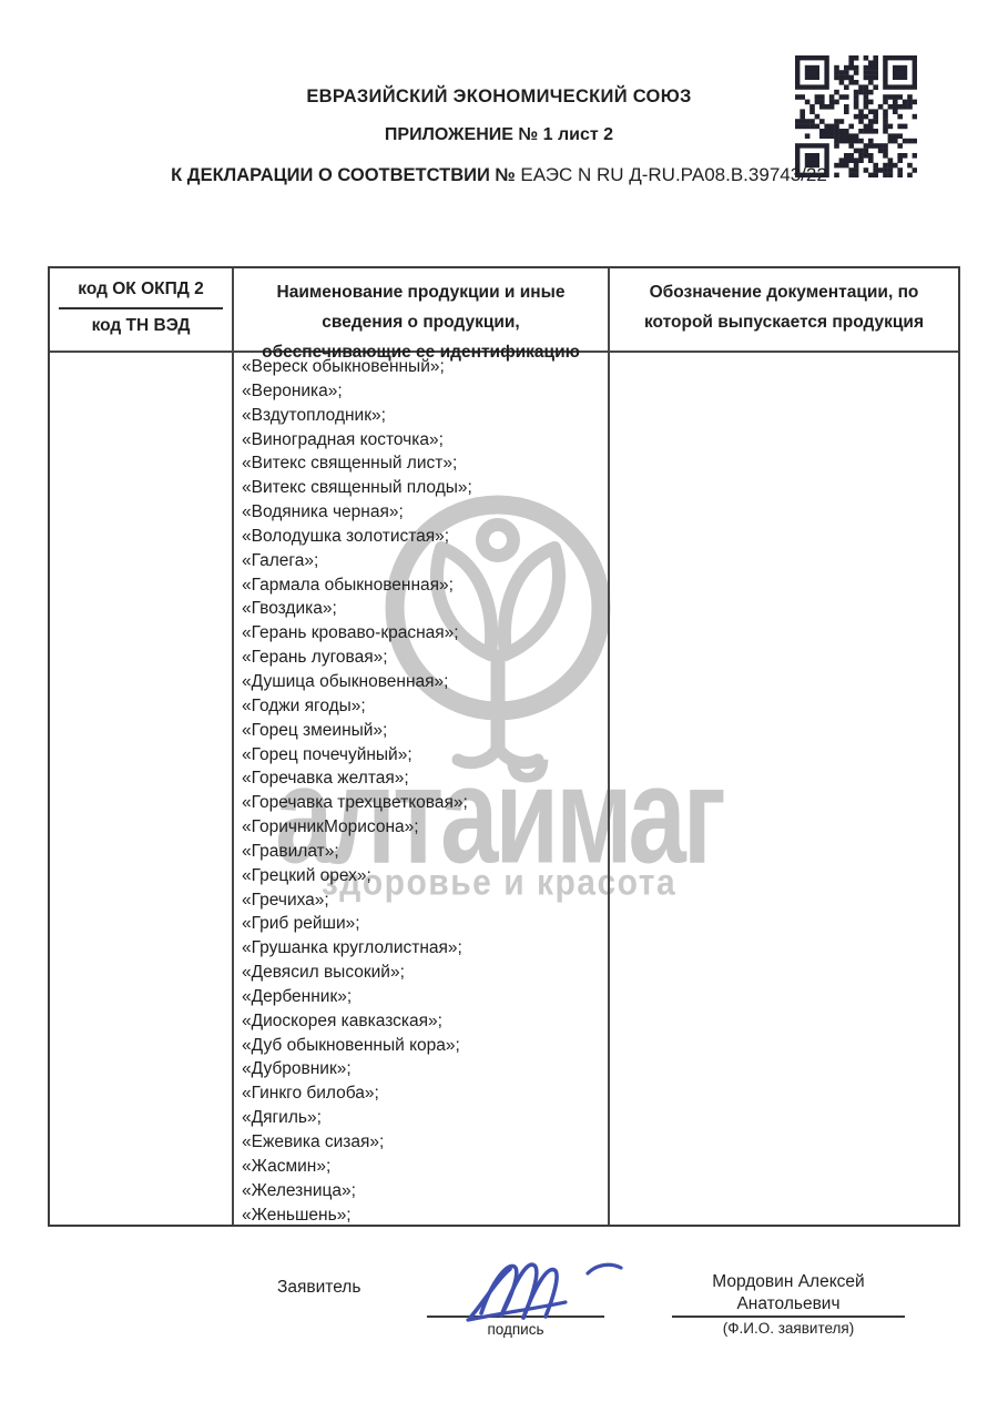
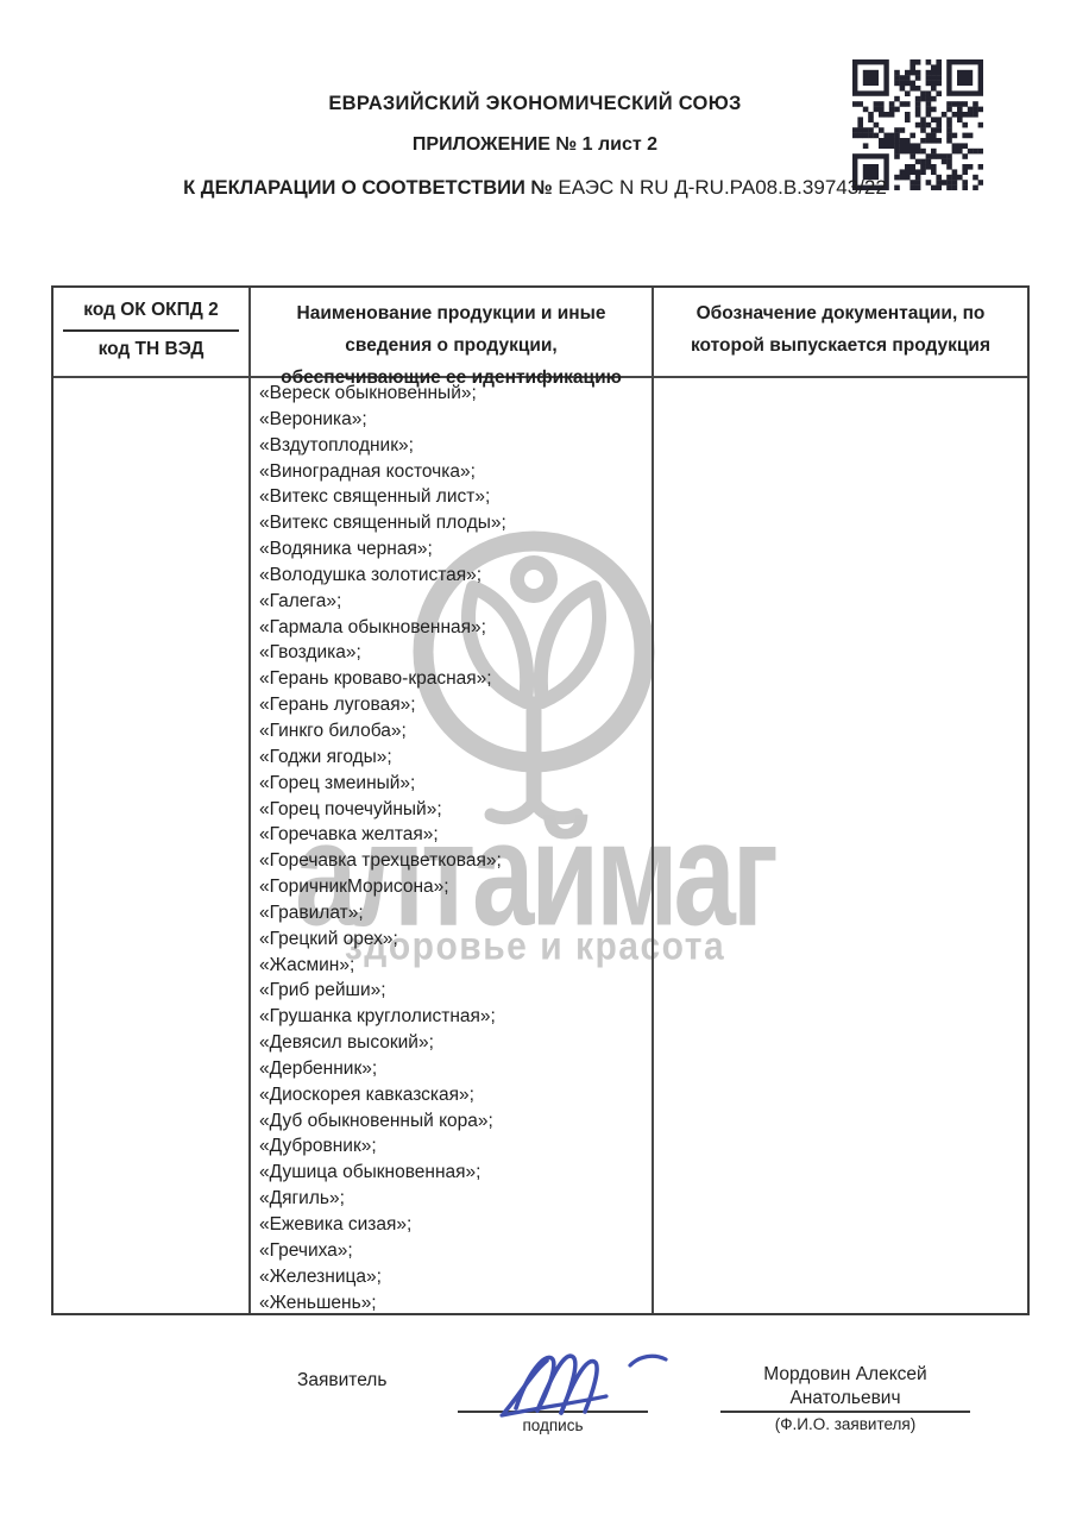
  алтаймаг
  здоровье и красота
  ЕВРАЗИЙСКИЙ ЭКОНОМИЧЕСКИЙ СОЮЗ
  ПРИЛОЖЕНИЕ № 1 лист 2
  К ДЕКЛАРАЦИИ О СООТВЕТСТВИИ № ЕАЭС N RU Д-RU.РА08.В.39743/22
  код ОК ОКПД 2
  код ТН ВЭД
  Наименование продукции и иные
  сведения о продукции,
  обеспечивающие ее идентификацию
  Обозначение документации, по
  которой выпускается продукция
  «Вереск обыкновенный»;
  «Вероника»;
  «Вздутоплодник»;
  «Виноградная косточка»;
  «Витекс священный лист»;
  «Витекс священный плоды»;
  «Водяника черная»;
  «Володушка золотистая»;
  «Галега»;
  «Гармала обыкновенная»;
  «Гвоздика»;
  «Герань кроваво-красная»;
  «Герань луговая»;
- «Душица обыкновенная»;
+ «Гинкго билоба»;
  «Годжи ягоды»;
  «Горец змеиный»;
  «Горец почечуйный»;
  «Горечавка желтая»;
  «Горечавка трехцветковая»;
  «ГоричникМорисона»;
  «Гравилат»;
  «Грецкий орех»;
- «Гречиха»;
+ «Жасмин»;
  «Гриб рейши»;
  «Грушанка круглолистная»;
  «Девясил высокий»;
  «Дербенник»;
  «Диоскорея кавказская»;
  «Дуб обыкновенный кора»;
  «Дубровник»;
- «Гинкго билоба»;
+ «Душица обыкновенная»;
  «Дягиль»;
  «Ежевика сизая»;
- «Жасмин»;
+ «Гречиха»;
  «Железница»;
  «Женьшень»;
  Заявитель
  подпись
  Мордовин Алексей
  Анатольевич
  (Ф.И.О. заявителя)
